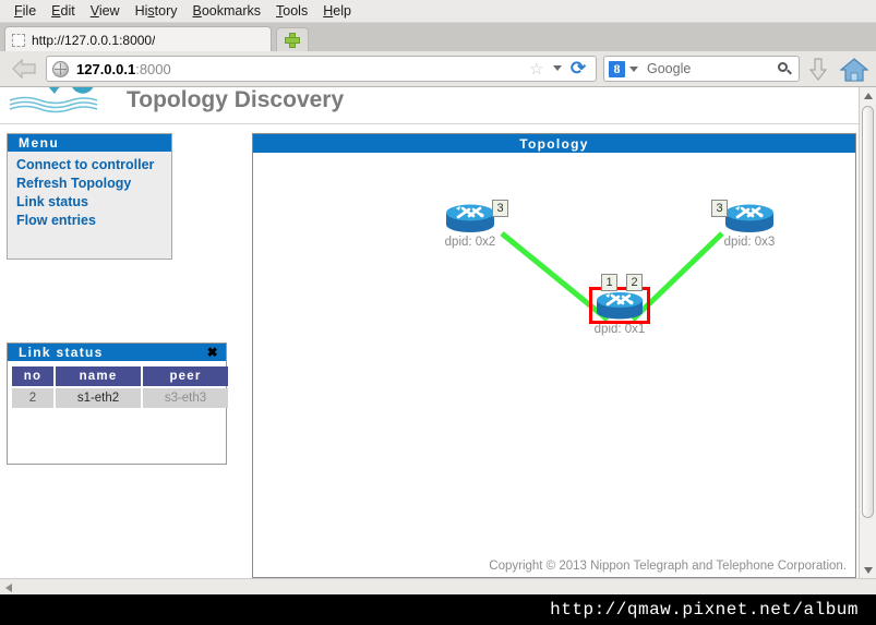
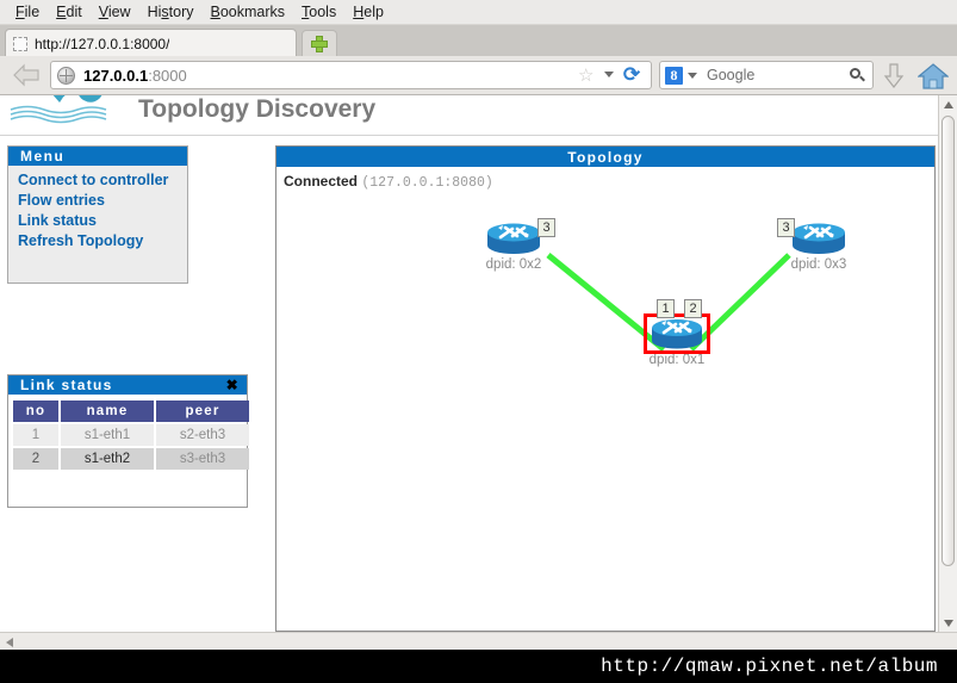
  File
  Edit
  View
  History
  Bookmarks
  Tools
  Help
  http://127.0.0.1:8000/
  127.0.0.1
  :8000
  ☆
  ⟳
  8
  Google
  Topology Discovery
  Menu
  Connect to controller
- Refresh Topology
+ Flow entries
  Link status
- Flow entries
+ Refresh Topology
  Link status
  ✖
  no	name	peer
+ 1	s1-eth1	s2-eth3
  2	s1-eth2	s3-eth3
  Topology
+ Connected (127.0.0.1:8080)
  3
  dpid: 0x2
  3
  dpid: 0x3
  1
  2
  dpid: 0x1
- Copyright © 2013 Nippon Telegraph and Telephone Corporation.
  http://qmaw.pixnet.net/album
